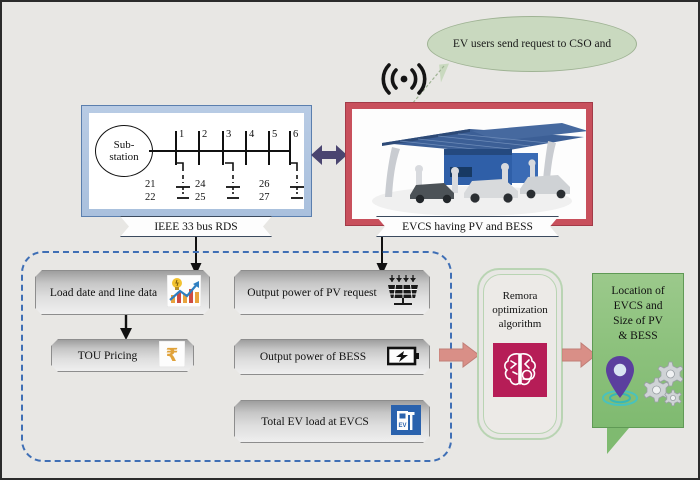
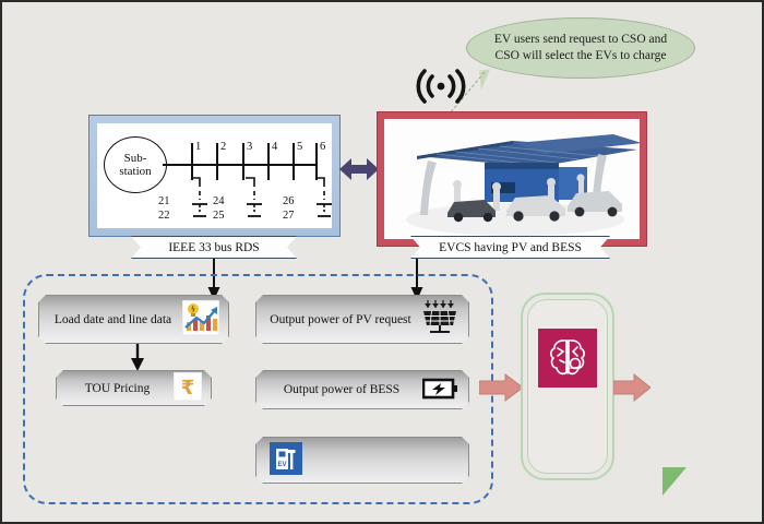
  EV users send request to CSO and
+ CSO will select the EVs to charge
  Sub-
  station
  1
  2
  3
  4
  5
  6
  21
  22
  24
  25
  26
  27
  IEEE 33 bus RDS
  EVCS having PV and BESS
  Load date and line data
  TOU Pricing
  ₹
  Output power of PV request
  Output power of BESS
- Total EV load at EVCS
- Remora
- optimization
- algorithm
- Location of
- EVCS and
- Size of PV
- & BESS
